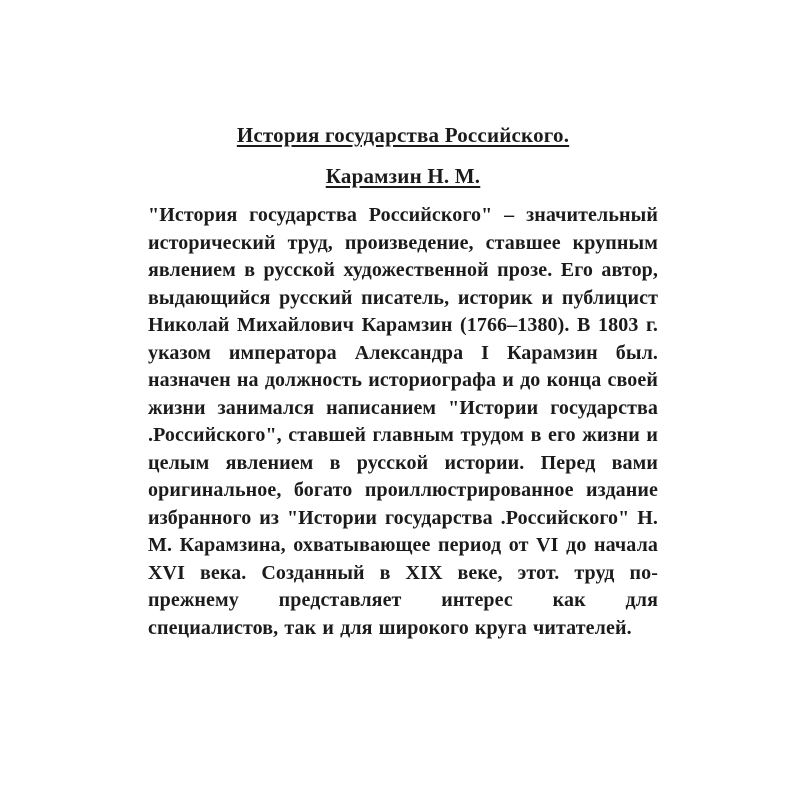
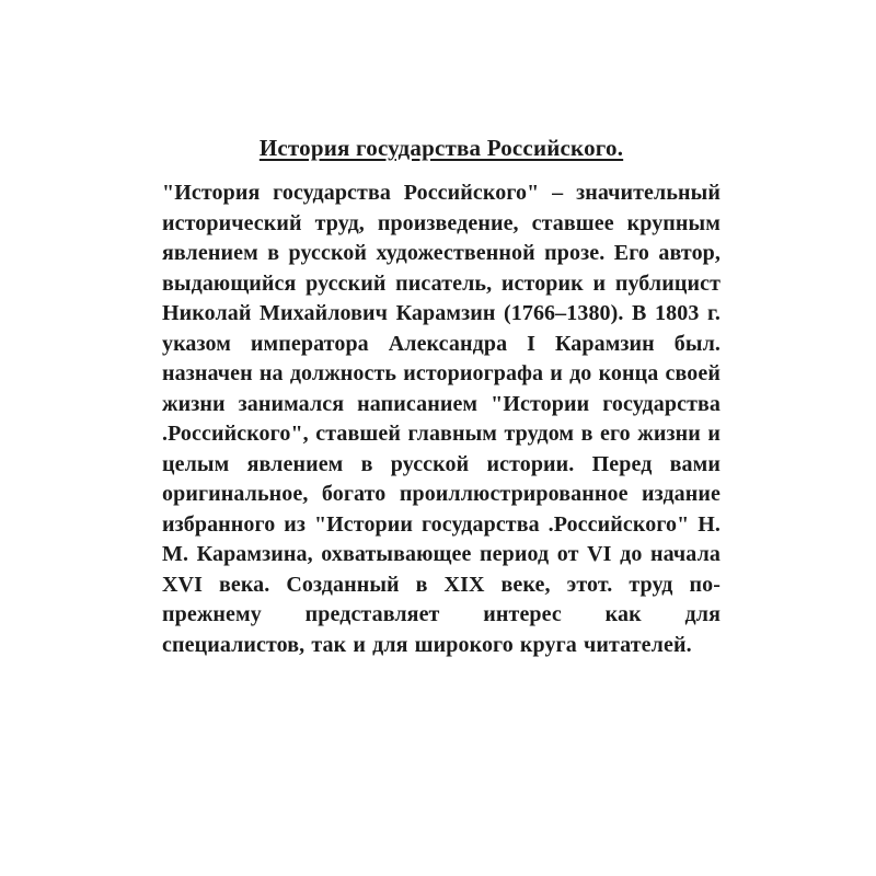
  История государства Российского.
- Карамзин Н. М.
  "История государства Российского" – значительный исторический труд, произведение, ставшее крупным явлением в русской художественной прозе. Его автор, выдающийся русский писатель, историк и публицист Николай Михайлович Карамзин (1766–1380). В 1803 г. указом императора Александра I Карамзин был. назначен на должность историографа и до конца своей жизни занимался написанием "Истории государства .Российского", ставшей главным трудом в его жизни и целым явлением в русской истории. Перед вами оригинальное, богато проиллюстрированное издание избранного из "Истории государства .Российского" Н. М. Карамзина, охватывающее период от VI до начала XVI века. Созданный в XIX веке, этот. труд по-прежнему представляет интерес как для специалистов, так и для широкого круга читателей.
